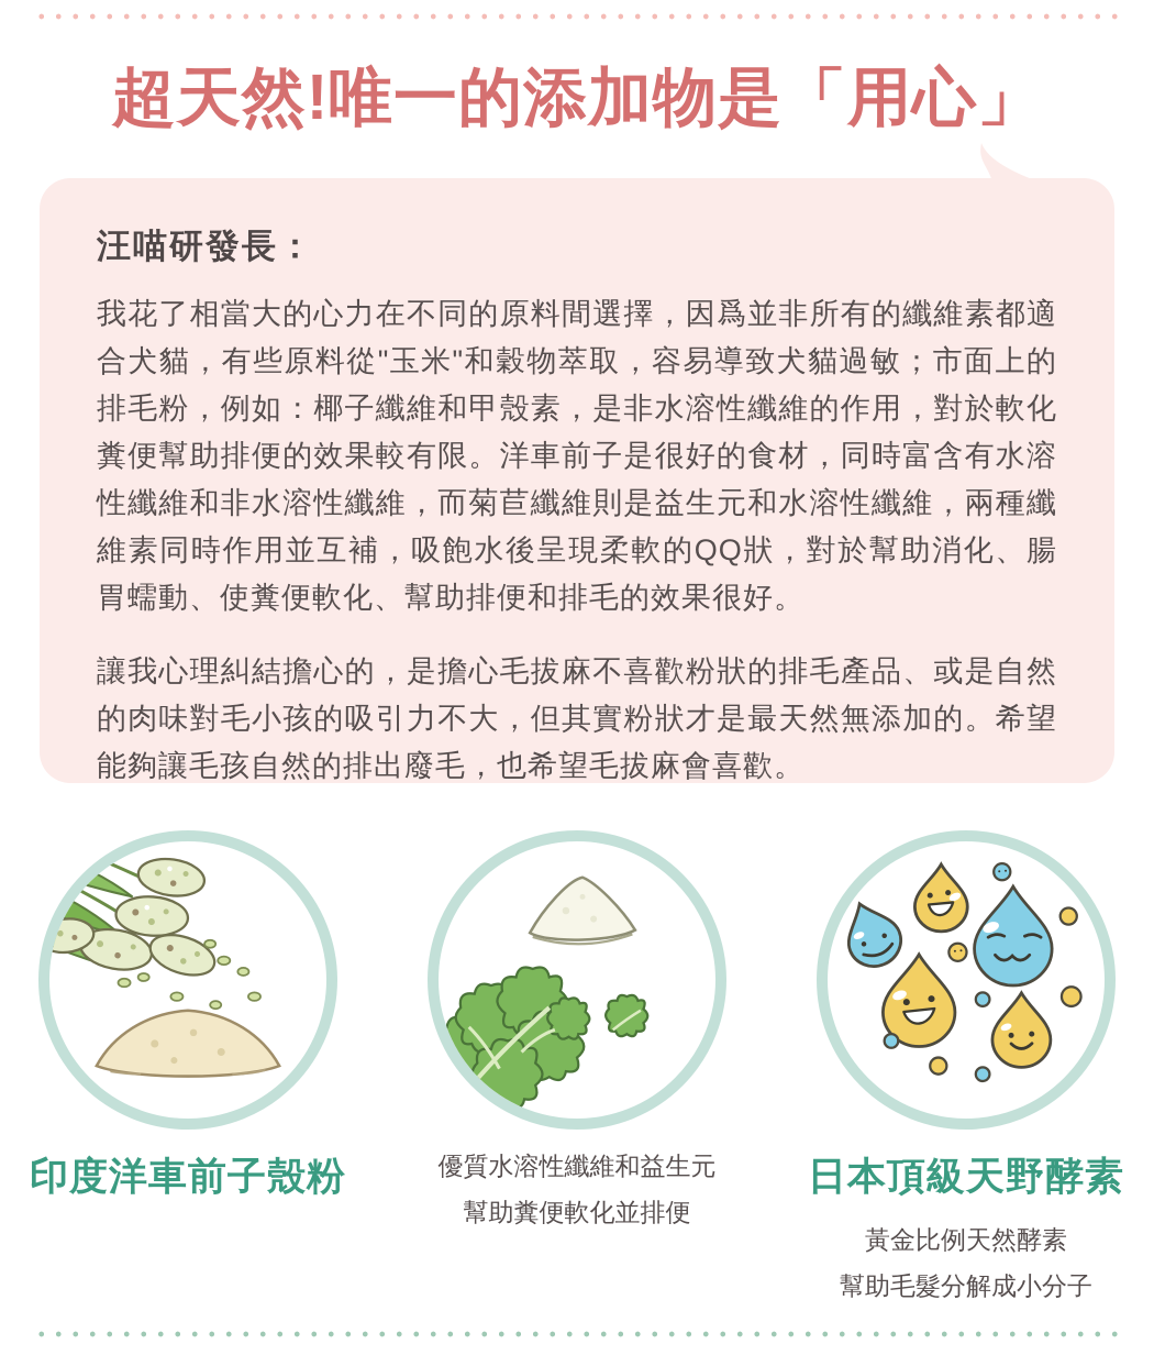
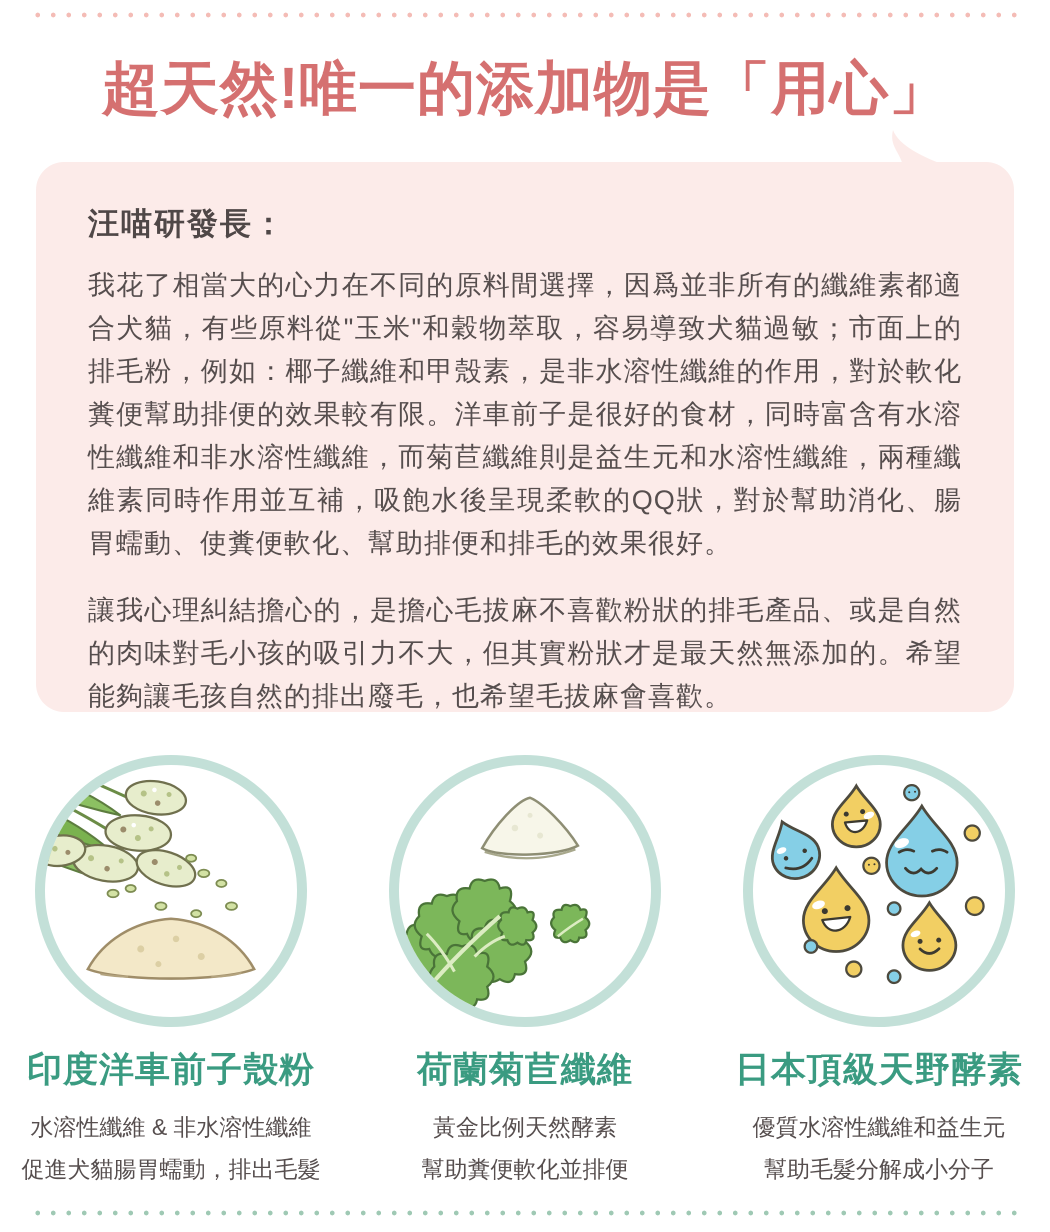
  超天然!唯一的添加物是「用心」
  汪喵研發長：
  我花了相當大的心力在不同的原料間選擇，因爲並非所有的纖維素都適合犬貓，有些原料從"玉米"和穀物萃取，容易導致犬貓過敏；市面上的排毛粉，例如：椰子纖維和甲殼素，是非水溶性纖維的作用，對於軟化糞便幫助排便的效果較有限。洋車前子是很好的食材，同時富含有水溶性纖維和非水溶性纖維，而菊苣纖維則是益生元和水溶性纖維，兩種纖維素同時作用並互補，吸飽水後呈現柔軟的QQ狀，對於幫助消化、腸胃蠕動、使糞便軟化、幫助排便和排毛的效果很好。
  讓我心理糾結擔心的，是擔心毛拔麻不喜歡粉狀的排毛產品、或是自然的肉味對毛小孩的吸引力不大，但其實粉狀才是最天然無添加的。希望能夠讓毛孩自然的排出廢毛，也希望毛拔麻會喜歡。
  印度洋車前子殼粉
+ 水溶性纖維 & 非水溶性纖維
+ 促進犬貓腸胃蠕動，排出毛髮
+ 荷蘭菊苣纖維
- 優質水溶性纖維和益生元
+ 黃金比例天然酵素
  幫助糞便軟化並排便
  日本頂級天野酵素
- 黃金比例天然酵素
+ 優質水溶性纖維和益生元
  幫助毛髮分解成小分子
